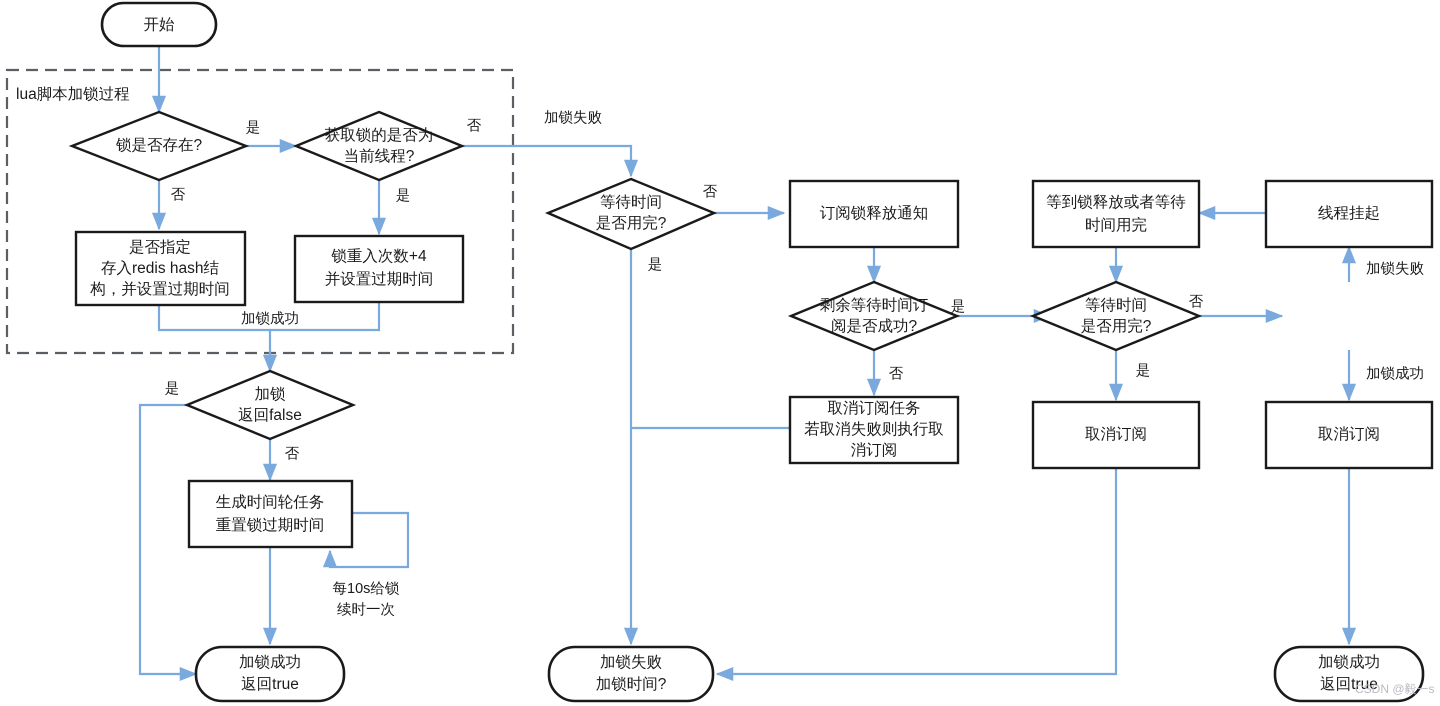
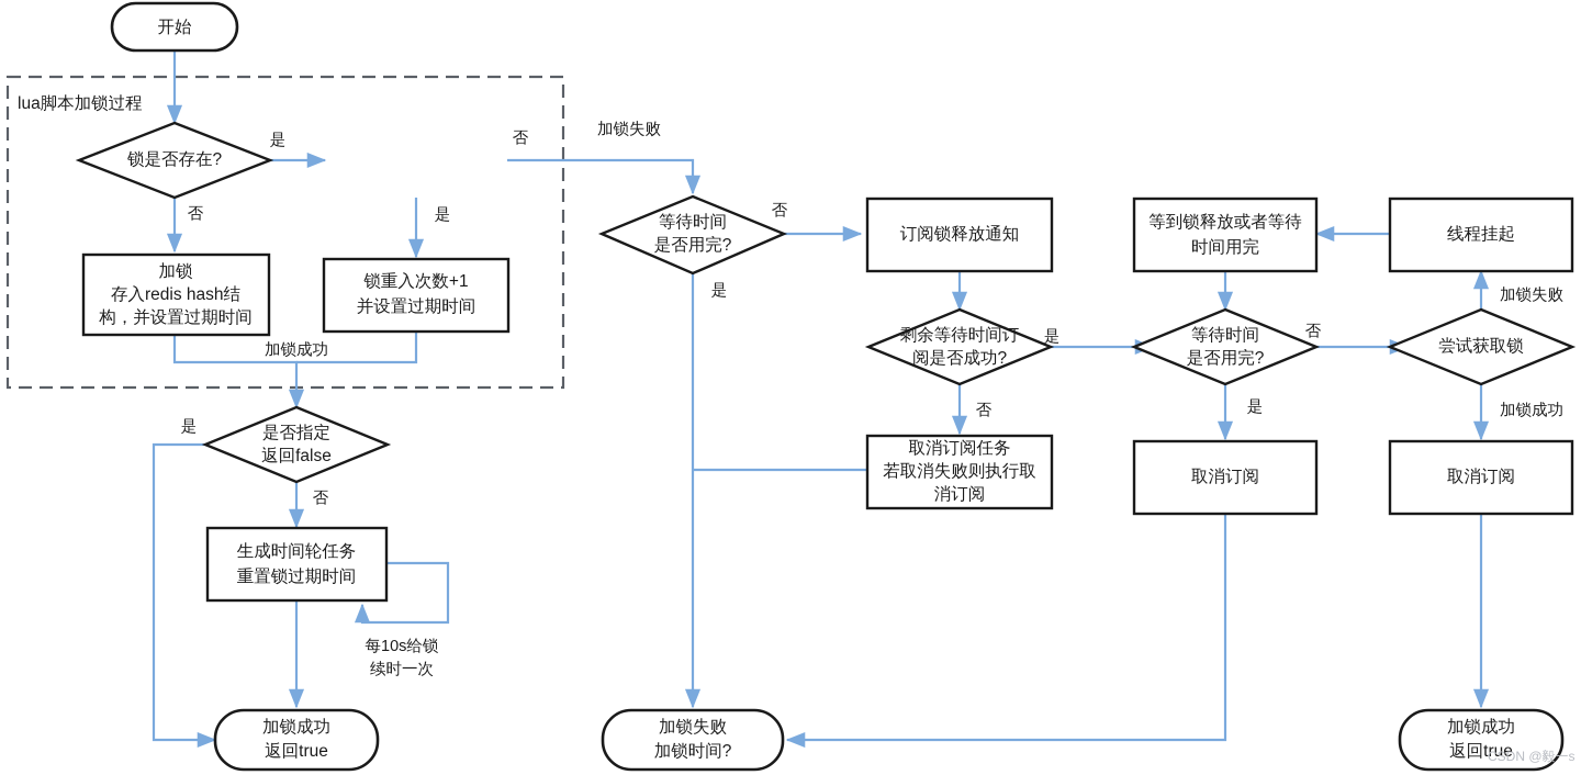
  lua脚本加锁过程
  开始
  锁是否存在?
- 获取锁的是否为
- 当前线程?
- 是否指定
+ 加锁
  存入redis hash结
  构，并设置过期时间
- 锁重入次数+4
+ 锁重入次数+1
  并设置过期时间
- 加锁
+ 是否指定
  返回false
  生成时间轮任务
  重置锁过期时间
  加锁成功
  返回true
  等待时间
  是否用完?
  订阅锁释放通知
  剩余等待时间订
  阅是否成功?
  取消订阅任务
  若取消失败则执行取
  消订阅
  加锁失败
  加锁时间?
  等到锁释放或者等待
  时间用完
  等待时间
  是否用完?
  取消订阅
  线程挂起
+ 尝试获取锁
  取消订阅
  加锁成功
  返回true
  是
  否
  否
  是
  加锁成功
  加锁失败
  是
  否
  每10s给锁
  续时一次
  否
  是
  是
  否
  否
  是
  加锁失败
  加锁成功
  CSDN @毅一s
